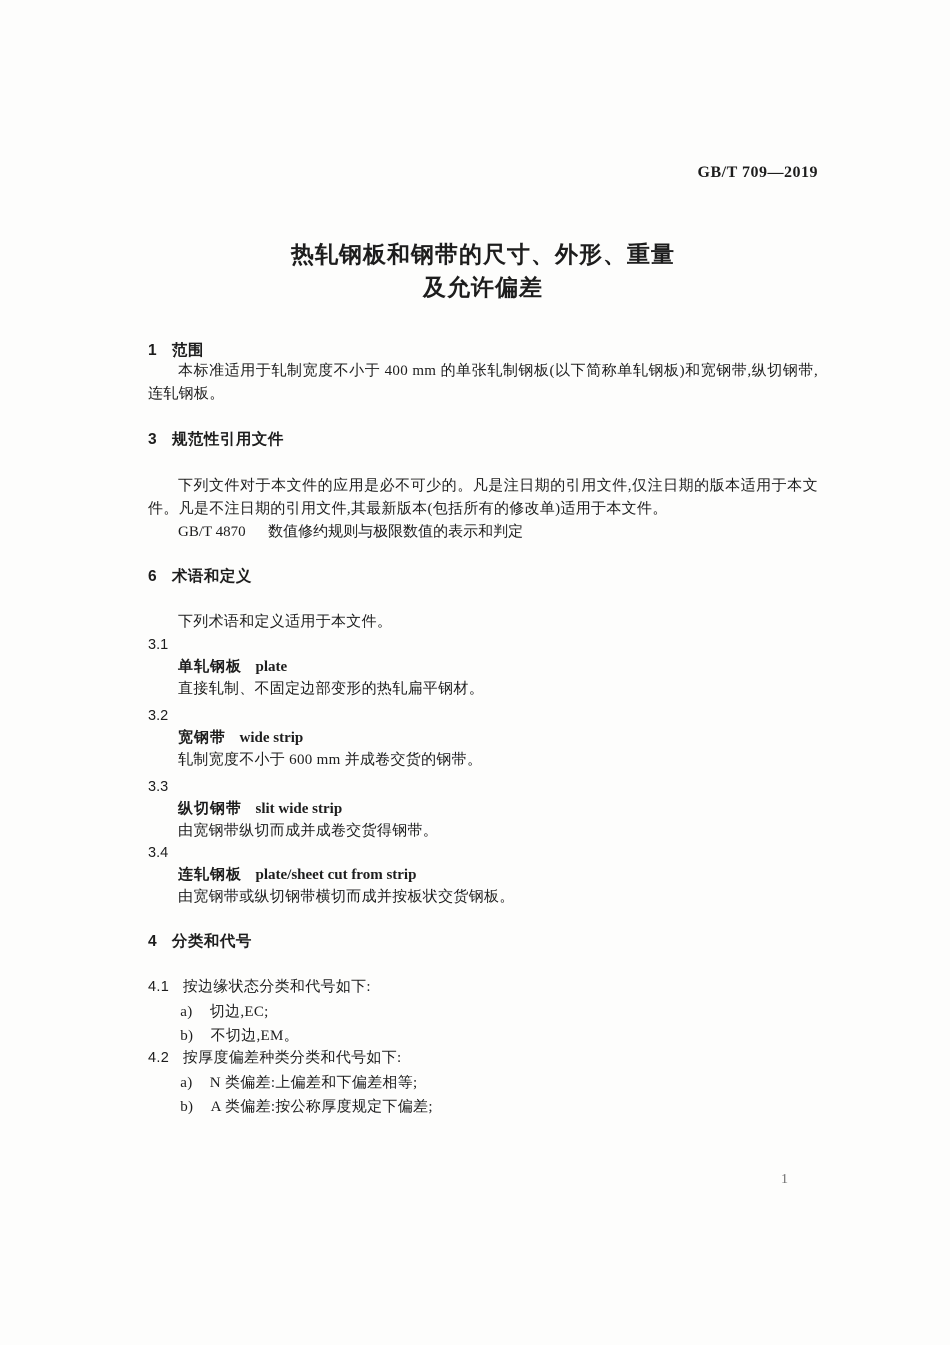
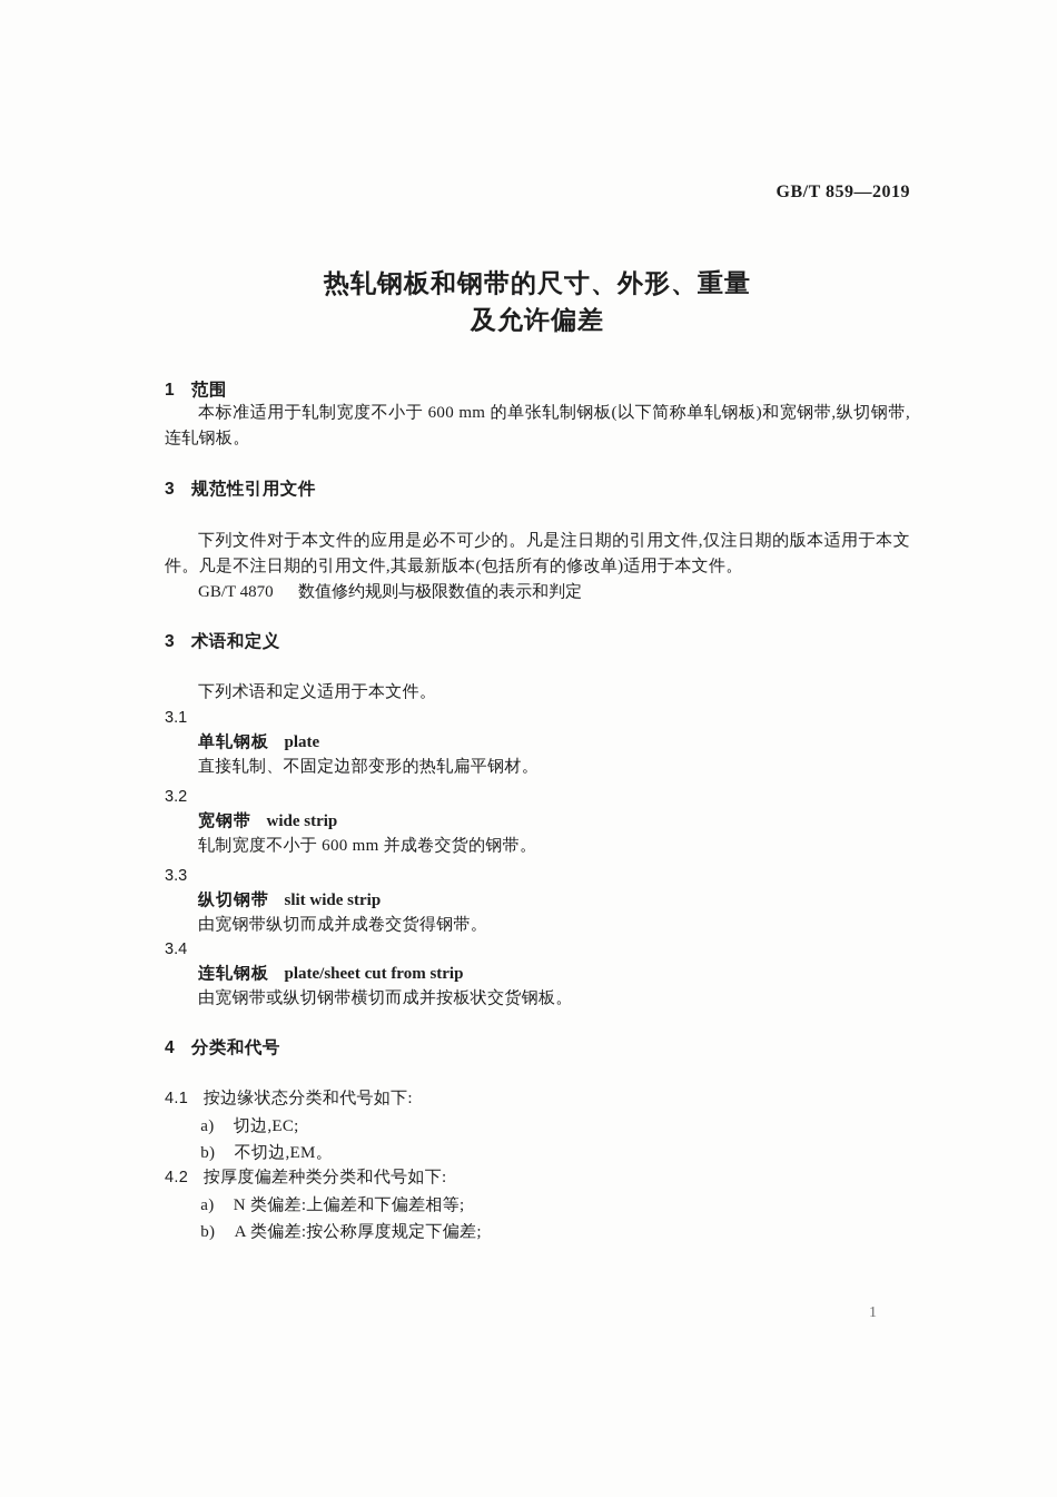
- GB/T 709—2019
+ GB/T 859—2019
  热轧钢板和钢带的尺寸、外形、重量
  及允许偏差
  1 范围
- 本标准适用于轧制宽度不小于 400 mm 的单张轧制钢板(以下简称单轧钢板)和宽钢带,纵切钢带,连轧钢板。
+ 本标准适用于轧制宽度不小于 600 mm 的单张轧制钢板(以下简称单轧钢板)和宽钢带,纵切钢带,连轧钢板。
  3 规范性引用文件
  下列文件对于本文件的应用是必不可少的。凡是注日期的引用文件,仅注日期的版本适用于本文件。凡是不注日期的引用文件,其最新版本(包括所有的修改单)适用于本文件。
  GB/T 4870 数值修约规则与极限数值的表示和判定
- 6 术语和定义
+ 3 术语和定义
  下列术语和定义适用于本文件。
  3.1
  单轧钢板 plate
  直接轧制、不固定边部变形的热轧扁平钢材。
  3.2
  宽钢带 wide strip
  轧制宽度不小于 600 mm 并成卷交货的钢带。
  3.3
  纵切钢带 slit wide strip
  由宽钢带纵切而成并成卷交货得钢带。
  3.4
  连轧钢板 plate/sheet cut from strip
  由宽钢带或纵切钢带横切而成并按板状交货钢板。
  4 分类和代号
  4.1 按边缘状态分类和代号如下:
  a) 切边,EC;
  b) 不切边,EM。
  4.2 按厚度偏差种类分类和代号如下:
  a) N 类偏差:上偏差和下偏差相等;
  b) A 类偏差:按公称厚度规定下偏差;
  1
